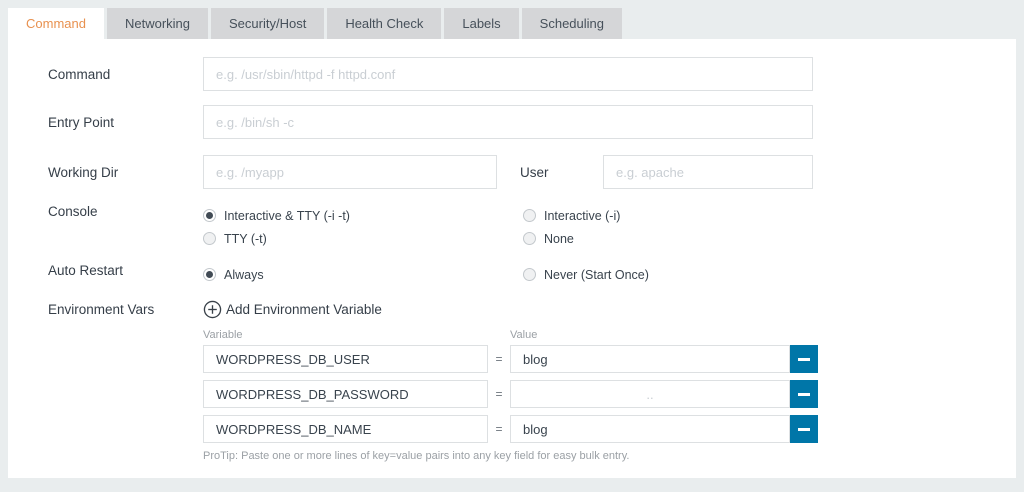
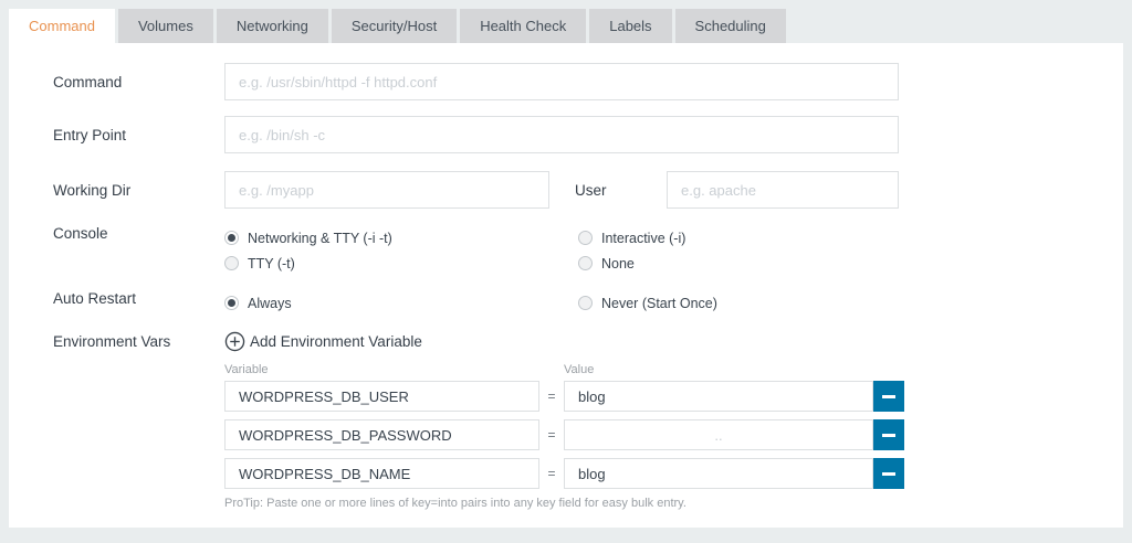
  Command
+ Volumes
  Networking
  Security/Host
  Health Check
  Labels
  Scheduling
  Command
  e.g. /usr/sbin/httpd -f httpd.conf
  Entry Point
  e.g. /bin/sh -c
  Working Dir
  e.g. /myapp
  User
  e.g. apache
  Console
- Interactive & TTY (-i -t)
+ Networking & TTY (-i -t)
  TTY (-t)
  Interactive (-i)
  None
  Auto Restart
  Always
  Never (Start Once)
  Environment Vars
  Add Environment Variable
  Variable
  Value
  WORDPRESS_DB_USER
  =
  blog
  WORDPRESS_DB_PASSWORD
  =
  ..
  WORDPRESS_DB_NAME
  =
  blog
- ProTip: Paste one or more lines of key=value pairs into any key field for easy bulk entry.
+ ProTip: Paste one or more lines of key=into pairs into any key field for easy bulk entry.
